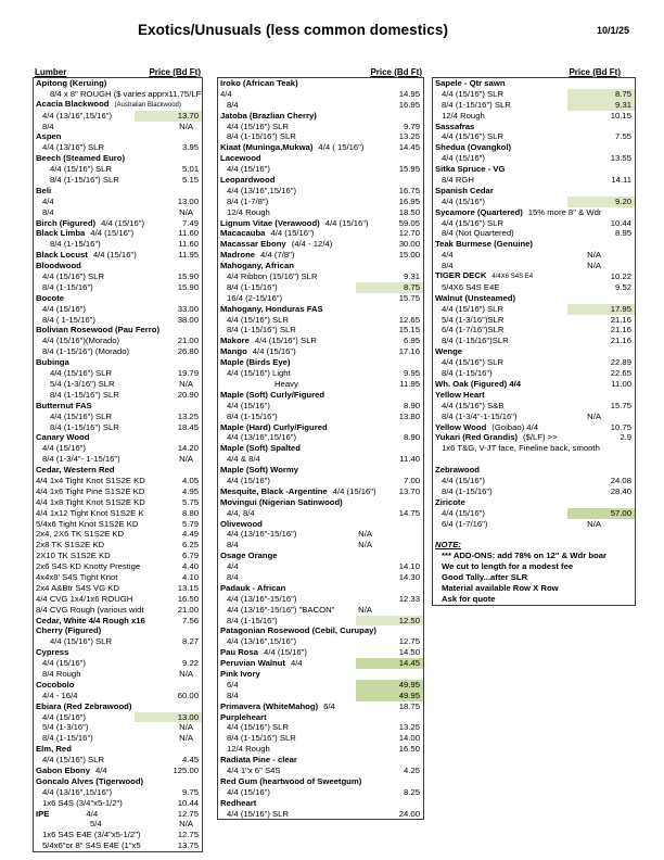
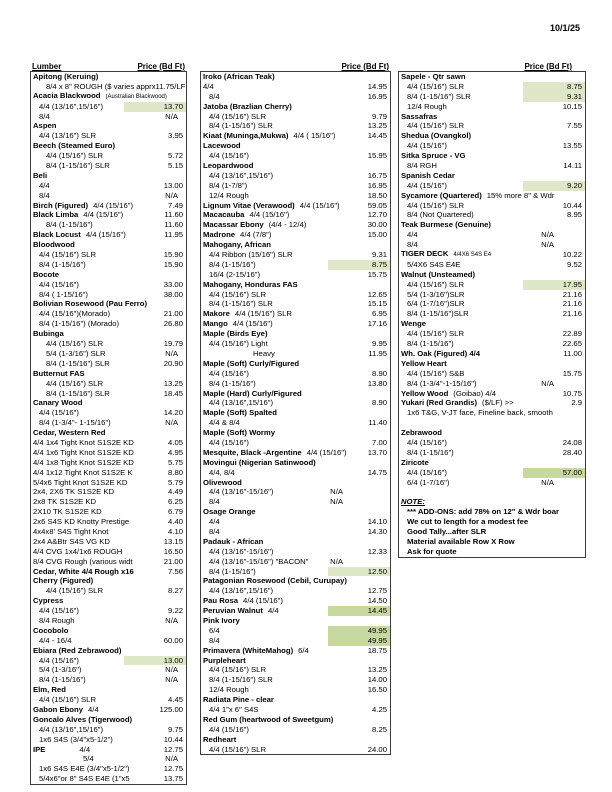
- Exotics/Unusuals (less common domestics)
  10/1/25
  Lumber
  Price (Bd Ft)
  Apitong (Keruing)
  8/4 x 8" ROUGH ($ varies apprx11.75/LF
  4/4 (13/16",15/16")
  13.70
  8/4
  N/A
  Aspen
  4/4 (13/16") SLR
  3.95
  Beech (Steamed Euro)
  4/4 (15/16") SLR
- 5.01
+ 5.72
  8/4 (1-15/16") SLR
  5.15
  Beli
  4/4
  13.00
  8/4
  N/A
  Birch (Figured) 4/4 (15/16")
  7.49
  Black Limba 4/4 (15/16")
  11.60
  8/4 (1-15/16")
  11.60
  Black Locust 4/4 (15/16")
  11.95
  Bloodwood
  4/4 (15/16") SLR
  15.90
  8/4 (1-15/16")
  15.90
  Bocote
  4/4 (15/16")
  33.00
  8/4 ( 1-15/16")
  38.00
  Bolivian Rosewood (Pau Ferro)
  4/4 (15/16")(Morado)
  21.00
  8/4 (1-15/16") (Morado)
  26.80
  Bubinga
  4/4 (15/16") SLR
  19.79
  5/4 (1-3/16") SLR
  N/A
  8/4 (1-15/16") SLR
  20.90
  Butternut FAS
  4/4 (15/16") SLR
  13.25
  8/4 (1-15/16") SLR
  18.45
  Canary Wood
  4/4 (15/16")
  14.20
  8/4 (1-3/4"- 1-15/16")
  N/A
  Cedar, Western Red
  4/4 1x4 Tight Knot S1S2E KD
  4.05
- 4/4 1x6 Tight Pine S1S2E KD
+ 4/4 1x6 Tight Knot S1S2E KD
  4.95
  4/4 1x8 Tight Knot S1S2E KD
  5.75
  4/4 1x12 Tight Knot S1S2E K
  8.80
  5/4x6 Tight Knot S1S2E KD
  5.79
  2x4, 2X6 TK S1S2E KD
  4.49
  2x8 TK S1S2E KD
  6.25
  2X10 TK S1S2E KD
  6.79
  2x6 S4S KD Knotty Prestige
  4.40
  4x4x8' S4S Tight Knot
  4.10
  2x4 A&Btr S4S VG KD
  13.15
  4/4 CVG 1x4/1x6 ROUGH
  16.50
  8/4 CVG Rough (various widt
  21.00
  Cedar, White 4/4 Rough x16
  7.56
  Cherry (Figured)
  4/4 (15/16") SLR
  8.27
  Cypress
  4/4 (15/16")
  9.22
  8/4 Rough
  N/A
  Cocobolo
  4/4 - 16/4
  60.00
  Ebiara (Red Zebrawood)
  4/4 (15/16")
  13.00
  5/4 (1-3/16")
  N/A
  8/4 (1-15/16")
  N/A
  Elm, Red
  4/4 (15/16") SLR
  4.45
  Gabon Ebony 4/4
  125.00
  Goncalo Alves (Tigerwood)
  4/4 (13/16",15/16")
  9.75
  1x6 S4S (3/4"x5-1/2")
  10.44
  IPE 4/4
  12.75
  5/4
  N/A
  1x6 S4S E4E (3/4"x5-1/2")
  12.75
  5/4x6"or 8" S4S E4E (1"x5
  13.75
  Price (Bd Ft)
  Iroko (African Teak)
  4/4
  14.95
  8/4
  16.95
  Jatoba (Brazlian Cherry)
  4/4 (15/16") SLR
  9.79
  8/4 (1-15/16") SLR
  13.25
  Kiaat (Muninga,Mukwa) 4/4 ( 15/16")
  14.45
  Lacewood
  4/4 (15/16")
  15.95
  Leopardwood
  4/4 (13/16",15/16")
  16.75
  8/4 (1-7/8")
  16.95
  12/4 Rough
  18.50
  Lignum Vitae (Verawood) 4/4 (15/16")
  59.05
  Macacauba 4/4 (15/16")
  12.70
  Macassar Ebony (4/4 - 12/4)
  30.00
  Madrone 4/4 (7/8")
  15.00
  Mahogany, African
  4/4 Ribbon (15/16") SLR
  9.31
  8/4 (1-15/16")
  8.75
  16/4 (2-15/16")
  15.75
  Mahogany, Honduras FAS
  4/4 (15/16") SLR
  12.65
  8/4 (1-15/16") SLR
  15.15
  Makore 4/4 (15/16") SLR
  6.95
  Mango 4/4 (15/16")
  17.16
  Maple (Birds Eye)
  4/4 (15/16") Light
  9.95
  Heavy
  11.95
  Maple (Soft) Curly/Figured
  4/4 (15/16")
  8.90
  8/4 (1-15/16")
  13.80
  Maple (Hard) Curly/Figured
  4/4 (13/16",15/16")
  8.90
  Maple (Soft) Spalted
  4/4 & 8/4
  11.40
  Maple (Soft) Wormy
  4/4 (15/16")
  7.00
  Mesquite, Black -Argentine 4/4 (15/16")
  13.70
  Movingui (Nigerian Satinwood)
  4/4, 8/4
  14.75
  Olivewood
  4/4 (13/16"-15/16")
  N/A
  8/4
  N/A
  Osage Orange
  4/4
  14.10
  8/4
  14.30
  Padauk - African
  4/4 (13/16"-15/16")
  12.33
  4/4 (13/16"-15/16") "BACON"
  N/A
  8/4 (1-15/16")
  12.50
  Patagonian Rosewood (Cebil, Curupay)
  4/4 (13/16",15/16")
  12.75
  Pau Rosa 4/4 (15/16")
  14.50
  Peruvian Walnut 4/4
  14.45
  Pink Ivory
  6/4
  49.95
  8/4
  49.95
  Primavera (WhiteMahog) 6/4
  18.75
  Purpleheart
  4/4 (15/16") SLR
  13.25
  8/4 (1-15/16") SLR
  14.00
  12/4 Rough
  16.50
  Radiata Pine - clear
  4/4 1"x 6" S4S
  4.25
  Red Gum (heartwood of Sweetgum)
  4/4 (15/16")
  8.25
  Redheart
  4/4 (15/16") SLR
  24.00
  Price (Bd Ft)
  Sapele - Qtr sawn
  4/4 (15/16") SLR
  8.75
  8/4 (1-15/16") SLR
  9.31
  12/4 Rough
  10.15
  Sassafras
  4/4 (15/16") SLR
  7.55
  Shedua (Ovangkol)
  4/4 (15/16")
  13.55
  Sitka Spruce - VG
  8/4 RGH
  14.11
  Spanish Cedar
  4/4 (15/16")
  9.20
  Sycamore (Quartered) 15% more 8" & Wdr
  4/4 (15/16") SLR
  10.44
  8/4 (Not Quartered)
  8.95
  Teak Burmese (Genuine)
  4/4
  N/A
  8/4
  N/A
  10.22
  5/4X6 S4S E4E
  9.52
  Walnut (Unsteamed)
  4/4 (15/16") SLR
  17.95
  5/4 (1-3/16")SLR
  21.16
  6/4 (1-7/16")SLR
  21.16
  8/4 (1-15/16")SLR
  21.16
  Wenge
  4/4 (15/16") SLR
  22.89
  8/4 (1-15/16")
  22.65
  Wh. Oak (Figured) 4/4
  11.00
  Yellow Heart
  4/4 (15/16") S&B
  15.75
  8/4 (1-3/4"-1-15/16")
  N/A
  Yellow Wood (Goibao) 4/4
  10.75
  Yukari (Red Grandis) ($/LF) >>
  2.9
  1x6 T&G, V-JT face, Fineline back, smooth
  Zebrawood
  4/4 (15/16")
  24.08
  8/4 (1-15/16")
  28.40
  Ziricote
  4/4 (15/16")
  57.00
  6/4 (1-7/16")
  N/A
  NOTE:
  *** ADD-ONS: add 78% on 12" & Wdr boar
  We cut to length for a modest fee
  Good Tally...after SLR
  Material available Row X Row
  Ask for quote
